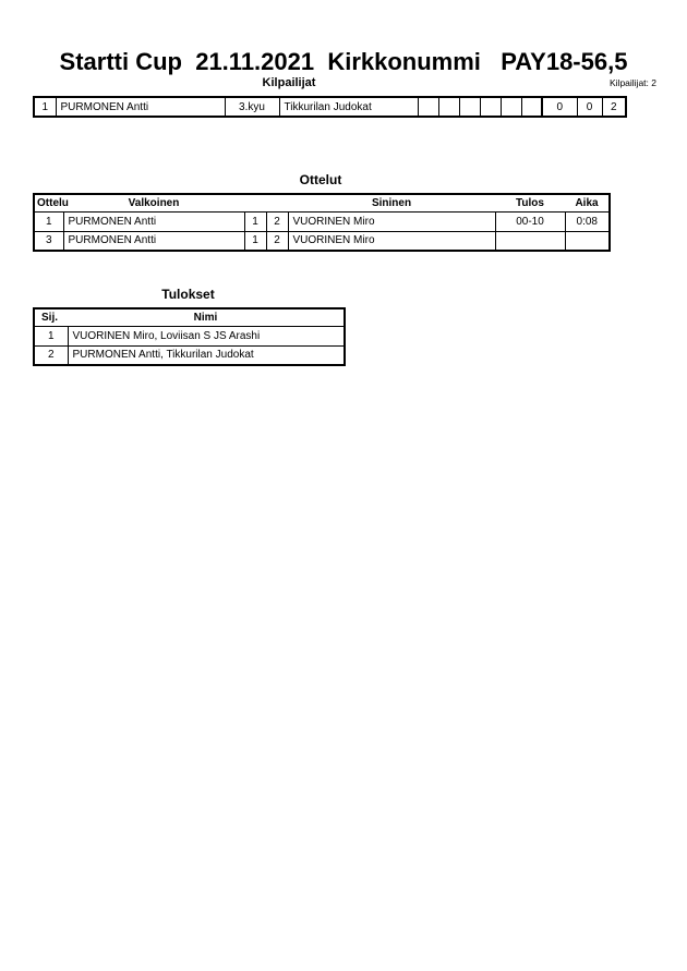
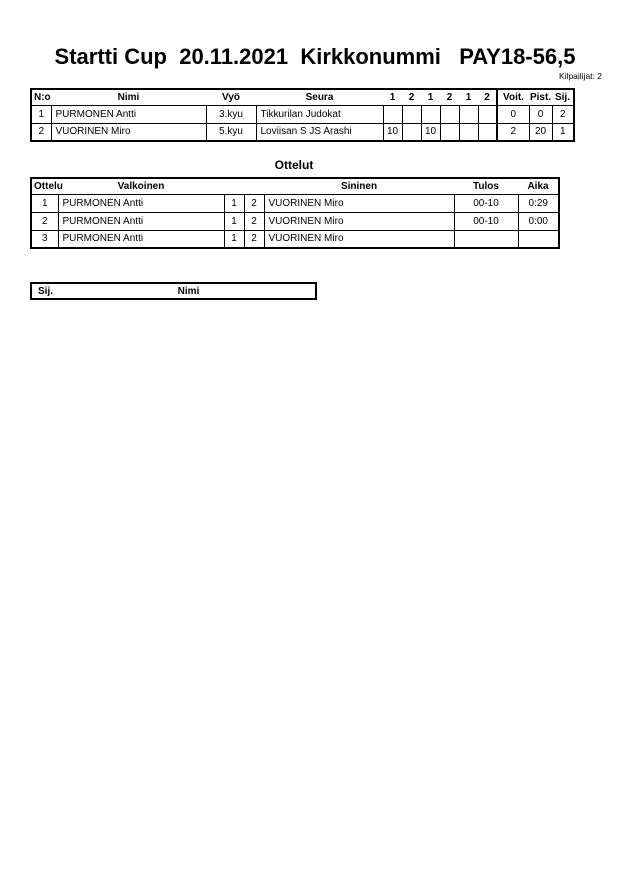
- Startti Cup 21.11.2021 Kirkkonummi PAY18-56,5
+ Startti Cup 20.11.2021 Kirkkonummi PAY18-56,5
- Kilpailijat
  Kilpailijat: 2
+ N:o	Nimi	Vyö	Seura	1	2	1	2	1	2	Voit.	Pist.	Sij.
  1	PURMONEN Antti	3.kyu	Tikkurilan Judokat							0	0	2
+ 2	VUORINEN Miro	5.kyu	Loviisan S JS Arashi	10		10				2	20	1
  Ottelut
  Ottelu	Valkoinen			Sininen	Tulos	Aika
- 1	PURMONEN Antti	1	2	VUORINEN Miro	00-10	0:08
+ 1	PURMONEN Antti	1	2	VUORINEN Miro	00-10	0:29
+ 2	PURMONEN Antti	1	2	VUORINEN Miro	00-10	0:00
  3	PURMONEN Antti	1	2	VUORINEN Miro
- Tulokset
  Sij.	Nimi
- 1	VUORINEN Miro, Loviisan S JS Arashi
- 2	PURMONEN Antti, Tikkurilan Judokat
